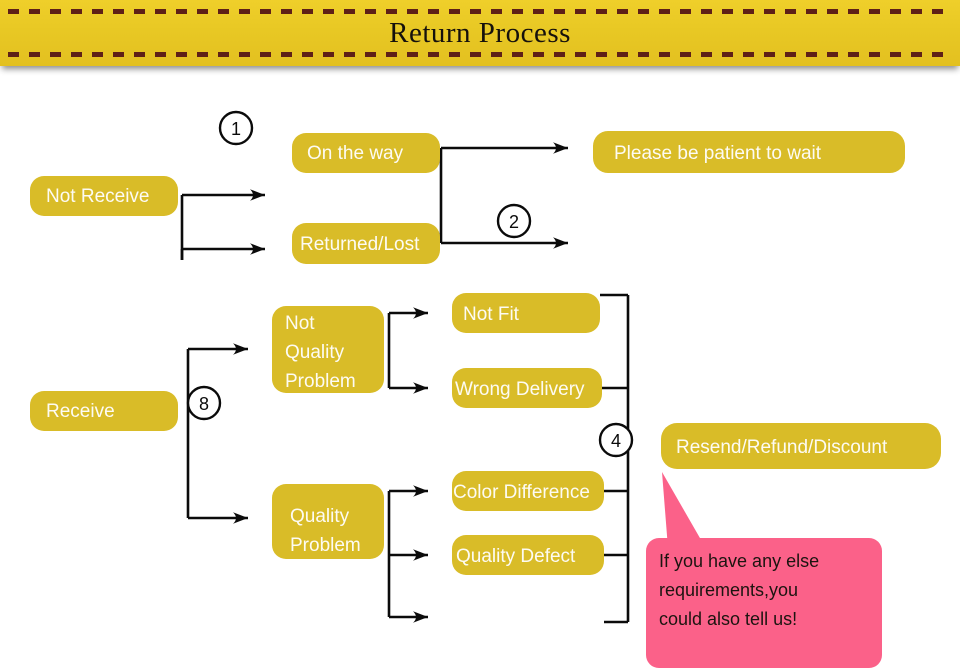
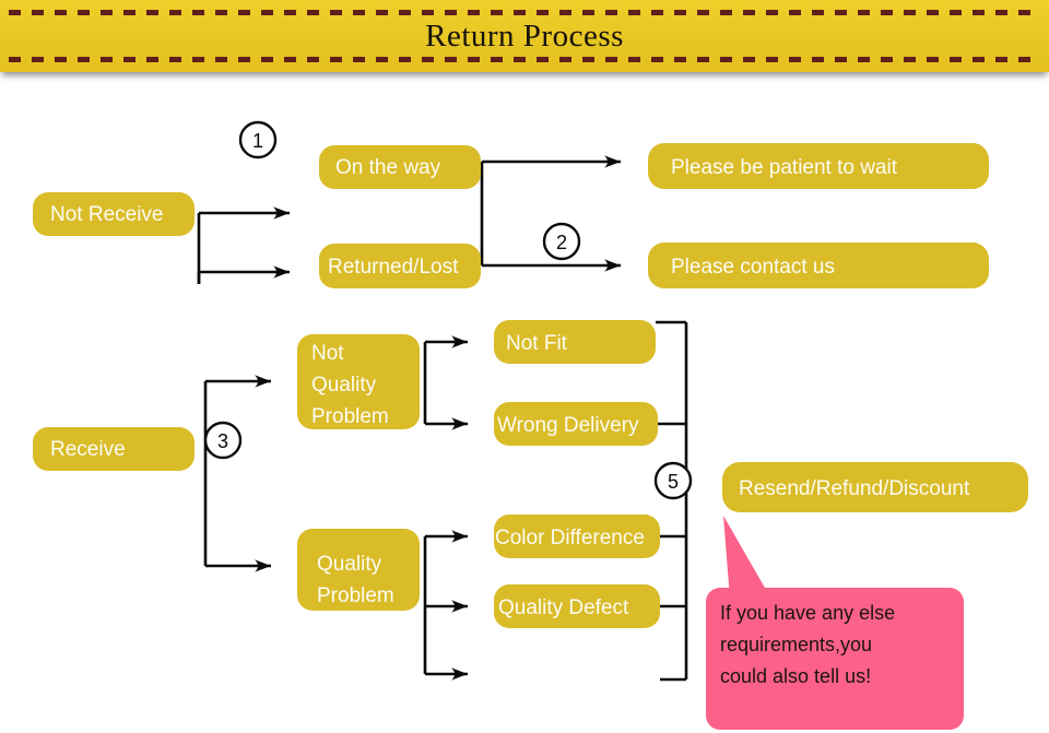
  Return Process
  Not Receive
  On the way
  Returned/Lost
  Please be patient to wait
+ Please contact us
  1
  2
  Receive
  Not
  Quality
  Problem
  Quality
  Problem
  Not Fit
  Wrong Delivery
  Color Difference
  Quality Defect
- 8
+ 3
- 4
+ 5
  Resend/Refund/Discount
  If you have any else
  requirements,you
  could also tell us!
